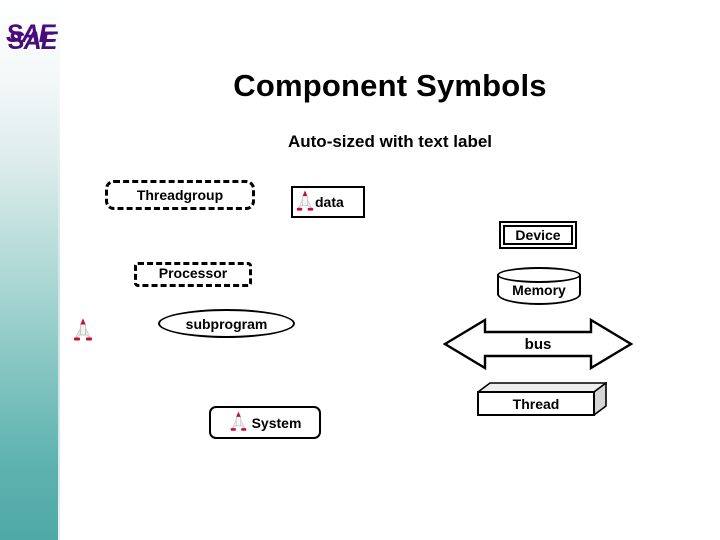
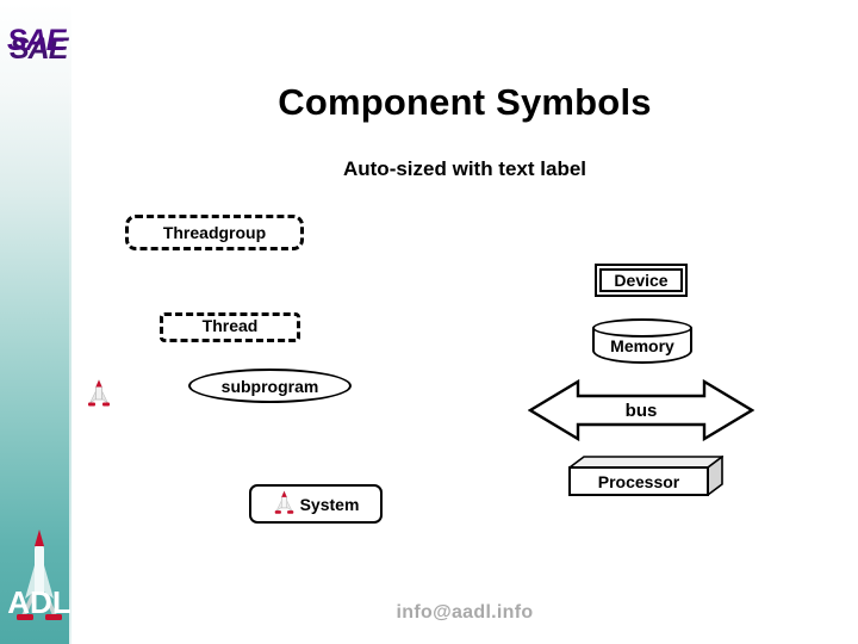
  SAE
  SAE
+ ADL
  Component Symbols
  Auto-sized with text label
  Threadgroup
- data
- Processor
+ Thread
  subprogram
  System
  Device
  Memory
  bus
- Thread
+ Processor
+ info@aadl.info
